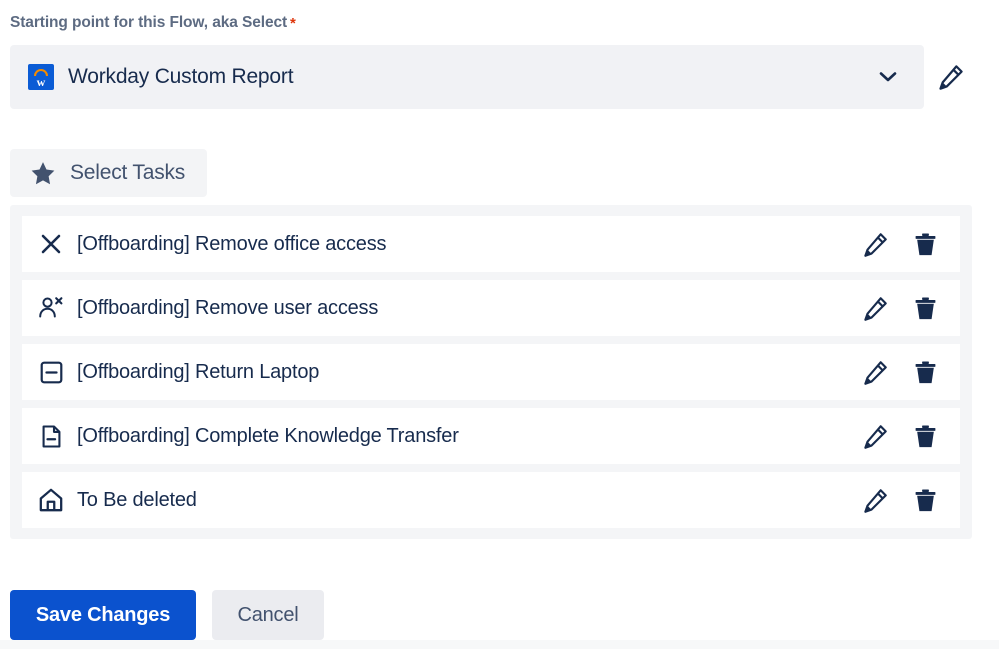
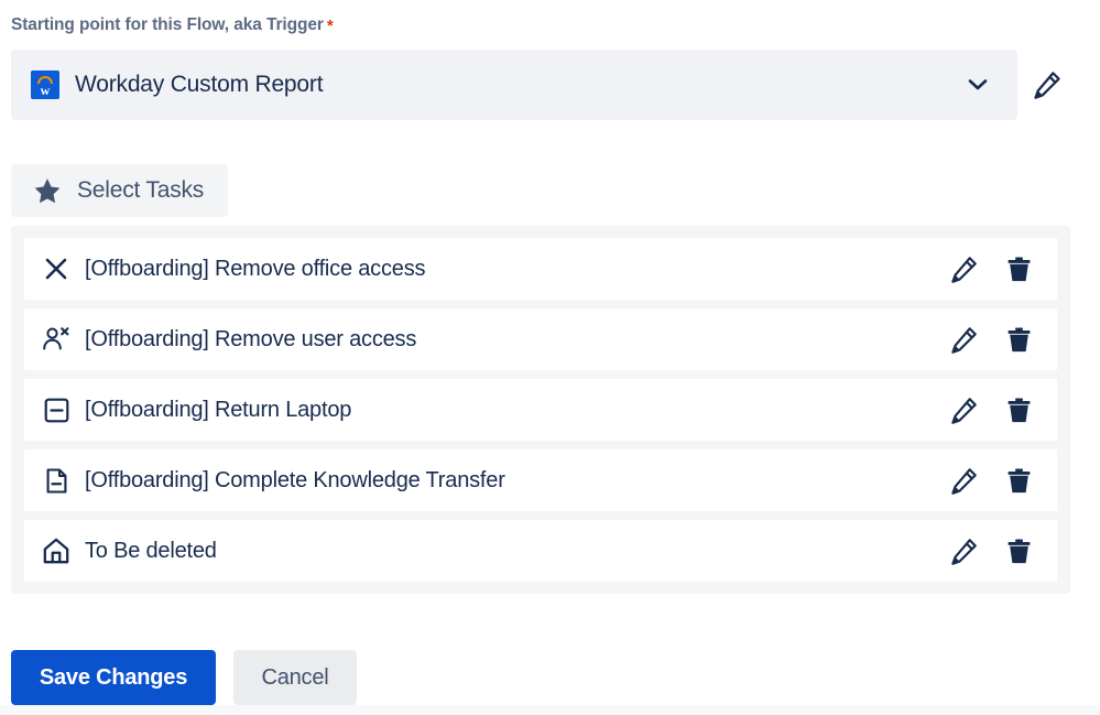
- Starting point for this Flow, aka Select *
+ Starting point for this Flow, aka Trigger *
  w
  Workday Custom Report
  Select Tasks
  [Offboarding] Remove office access
  [Offboarding] Remove user access
  [Offboarding] Return Laptop
  [Offboarding] Complete Knowledge Transfer
  To Be deleted
  Save Changes
  Cancel
